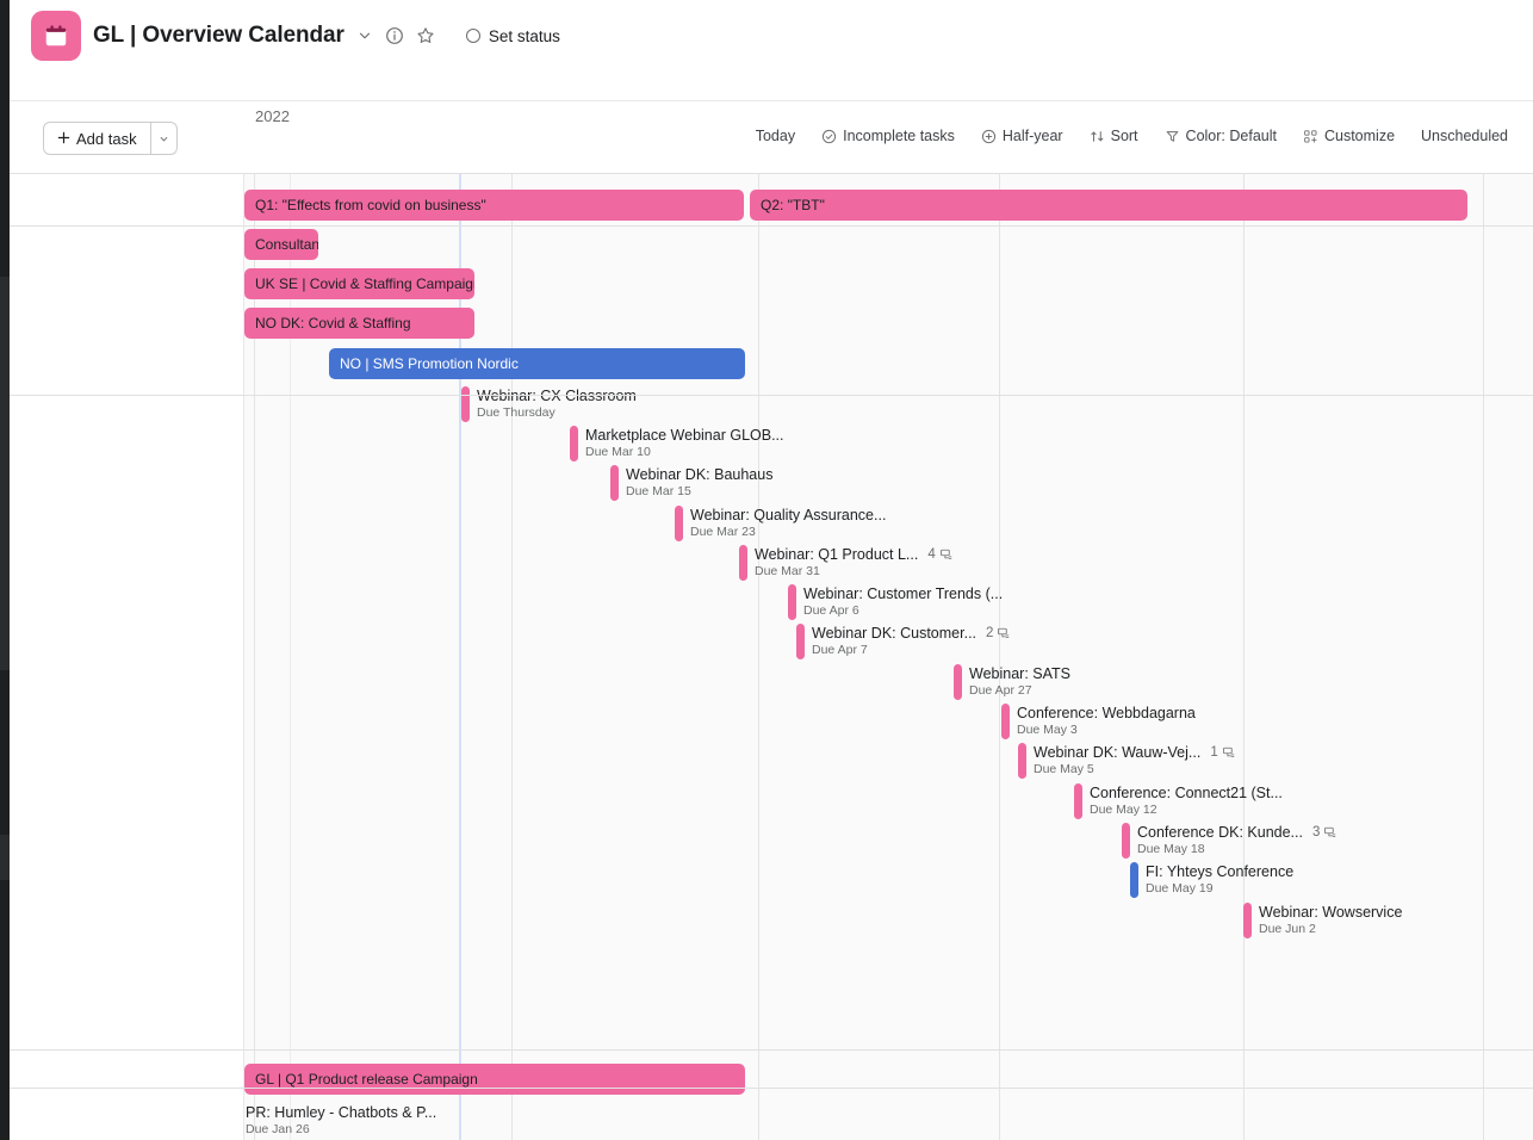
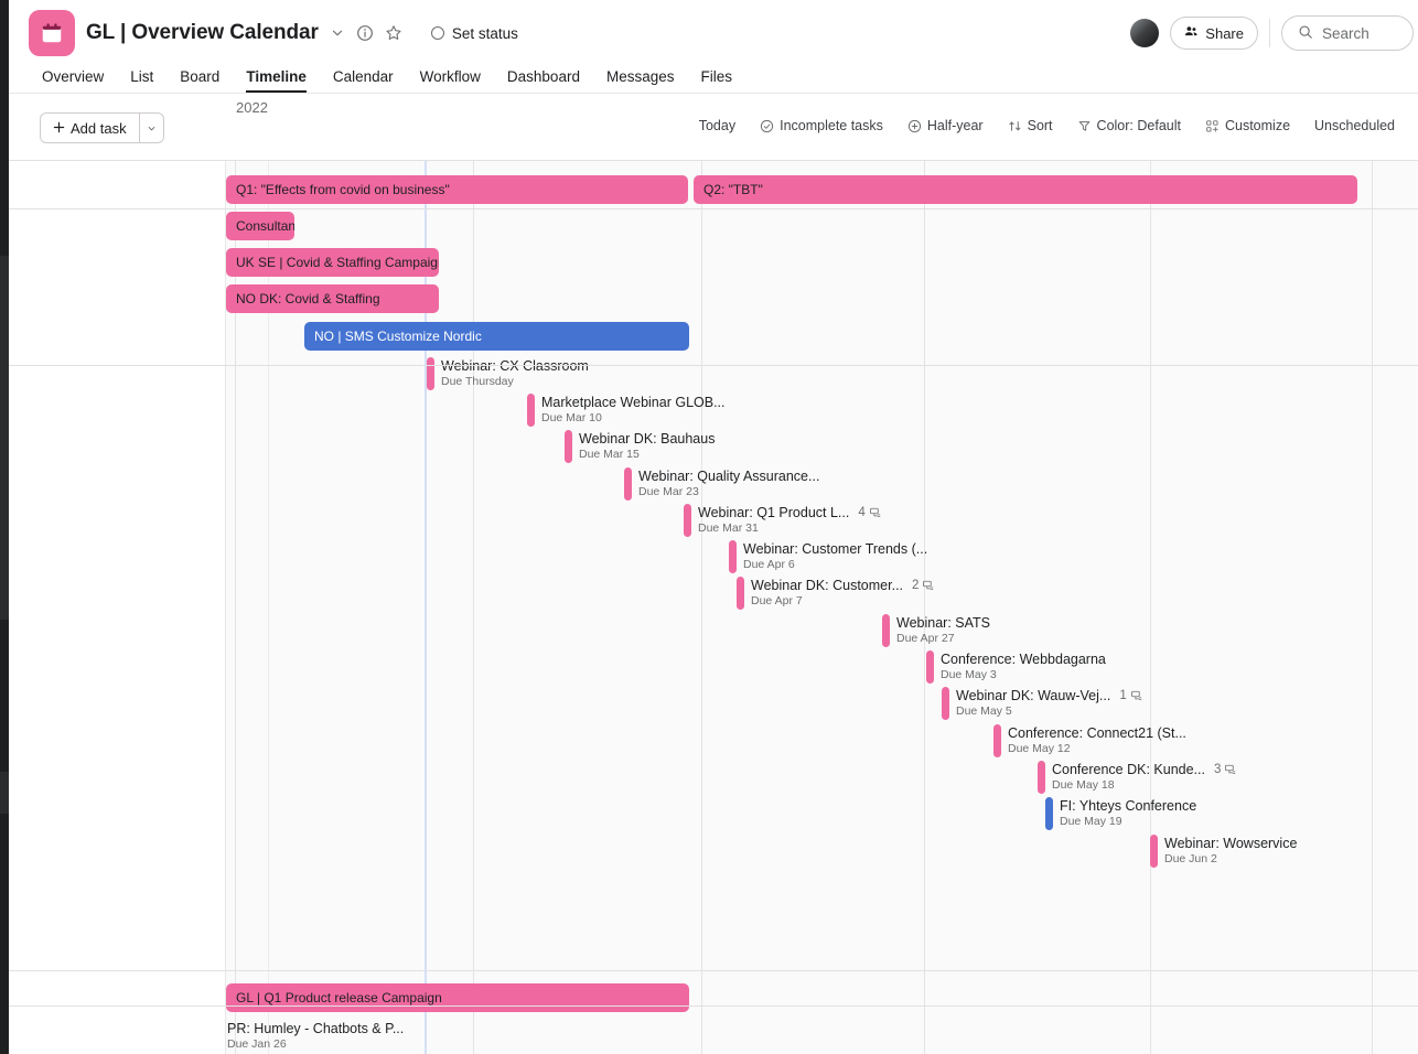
  GL | Overview Calendar
  Set status
+ Share
+ Search
+ Overview
+ List
+ Board
+ Timeline
+ Calendar
+ Workflow
+ Dashboard
+ Messages
+ Files
  Add task
  Today
  Incomplete tasks
  Half-year
  Sort
  Color: Default
  Customize
  Unscheduled
  2022
  Q1: "Effects from covid on business"
  Q2: "TBT"
  Consultan
  UK SE | Covid & Staffing Campaig
  NO DK: Covid & Staffing
- NO | SMS Promotion Nordic
+ NO | SMS Customize Nordic
  GL | Q1 Product release Campaign
  Webinar: CX Classroom
  Due Thursday
  Marketplace Webinar GLOB...
  Due Mar 10
  Webinar DK: Bauhaus
  Due Mar 15
  Webinar: Quality Assurance...
  Due Mar 23
  Webinar: Q1 Product L...
  4
  Due Mar 31
  Webinar: Customer Trends (...
  Due Apr 6
  Webinar DK: Customer...
  2
  Due Apr 7
  Webinar: SATS
  Due Apr 27
  Conference: Webbdagarna
  Due May 3
  Webinar DK: Wauw-Vej...
  1
  Due May 5
  Conference: Connect21 (St...
  Due May 12
  Conference DK: Kunde...
  3
  Due May 18
  FI: Yhteys Conference
  Due May 19
  Webinar: Wowservice
  Due Jun 2
  PR: Humley - Chatbots & P...
  Due Jan 26
